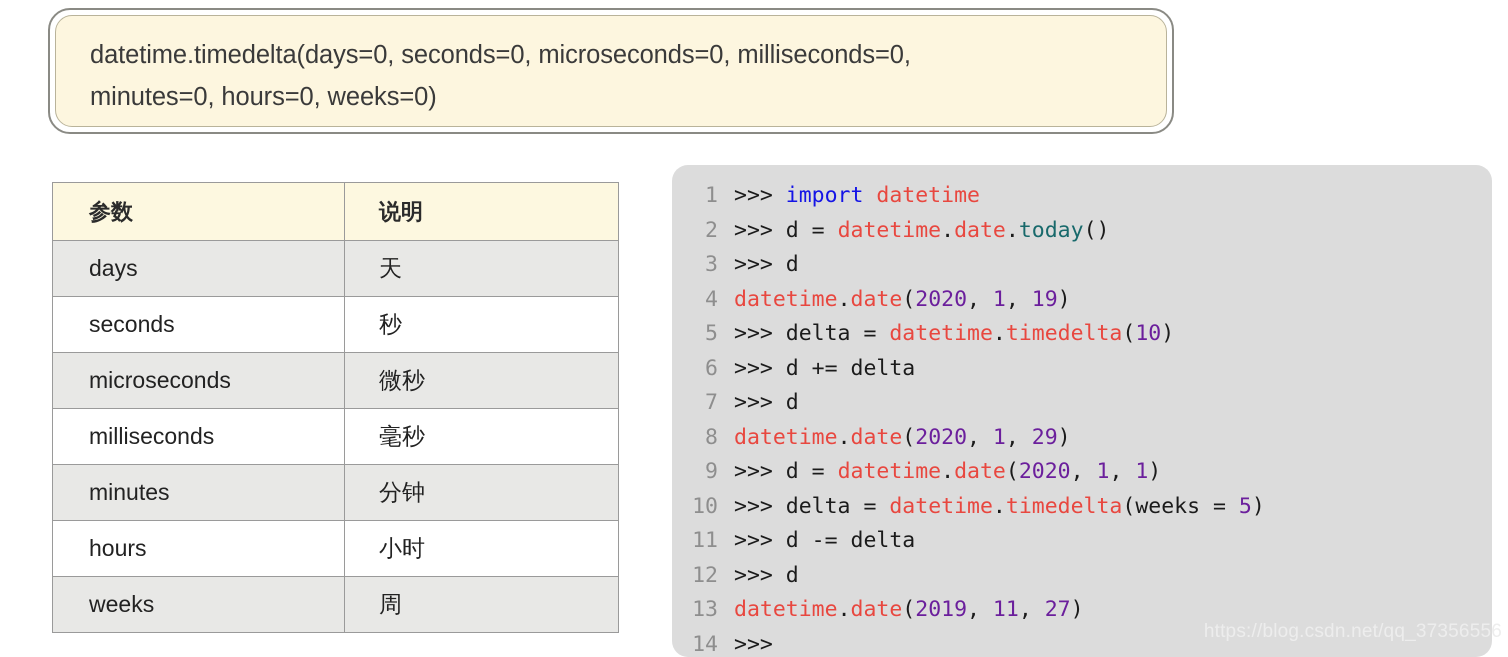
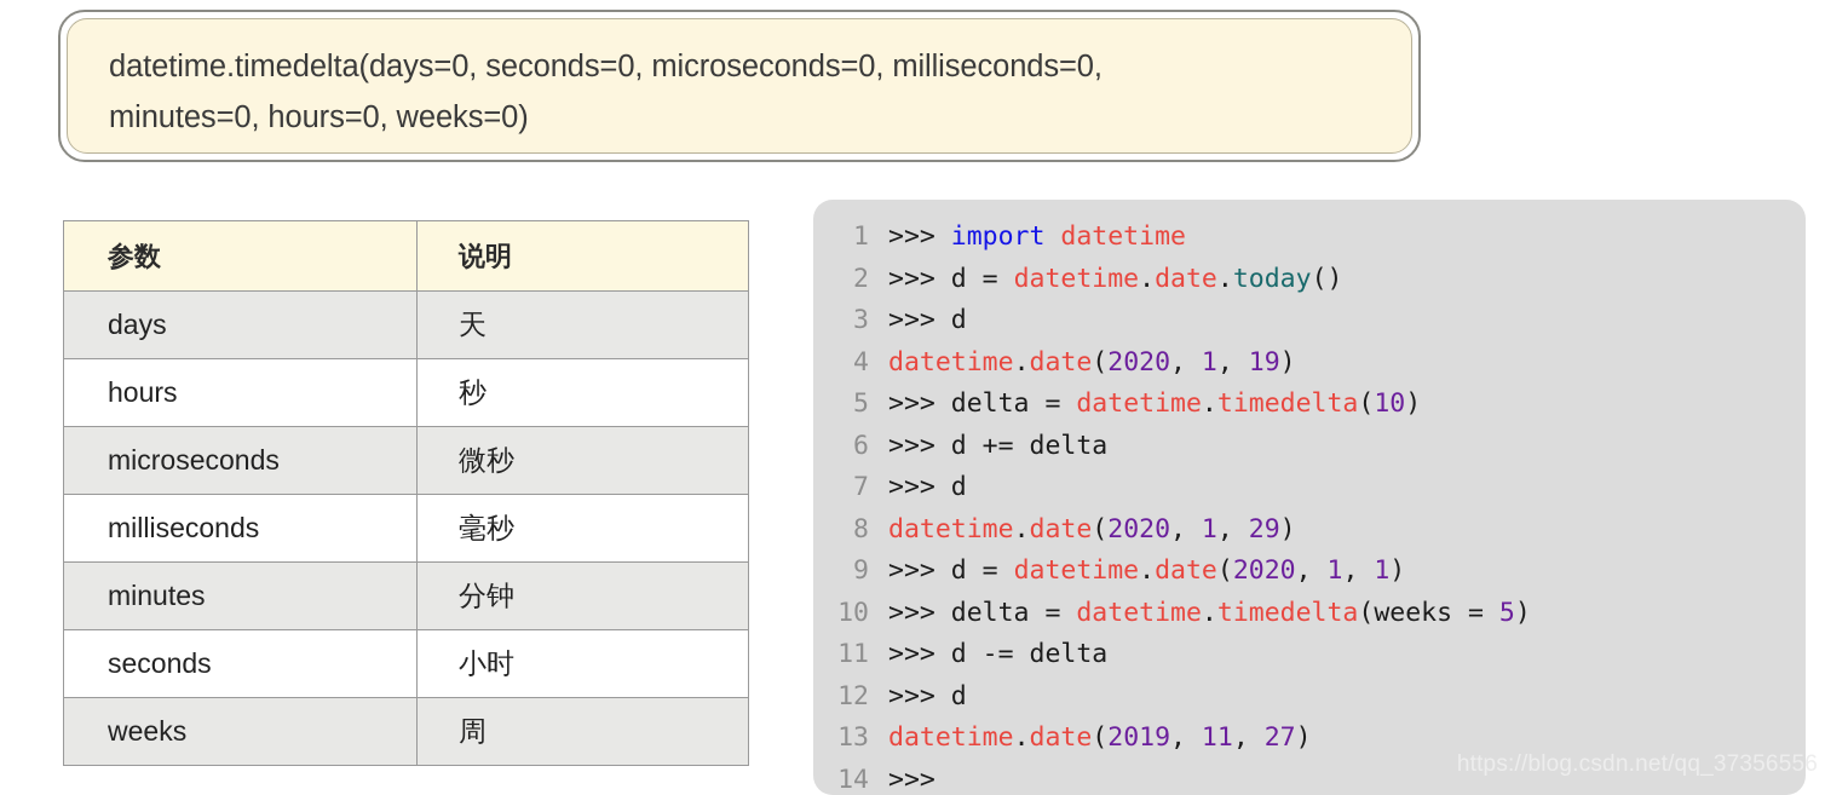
  datetime.timedelta(days=0, seconds=0, microseconds=0, milliseconds=0,
  minutes=0, hours=0, weeks=0)
  参数	说明
  days	天
- seconds	秒
+ hours	秒
  microseconds	微秒
  milliseconds	毫秒
  minutes	分钟
- hours	小时
+ seconds	小时
  weeks	周
  1
  >>> import datetime
  2
  >>> d = datetime.date.today()
  3
  >>> d
  4
  datetime.date(2020, 1, 19)
  5
  >>> delta = datetime.timedelta(10)
  6
  >>> d += delta
  7
  >>> d
  8
  datetime.date(2020, 1, 29)
  9
  >>> d = datetime.date(2020, 1, 1)
  10
  >>> delta = datetime.timedelta(weeks = 5)
  11
  >>> d -= delta
  12
  >>> d
  13
  datetime.date(2019, 11, 27)
  14
  >>>
  https://blog.csdn.net/qq_37356556
